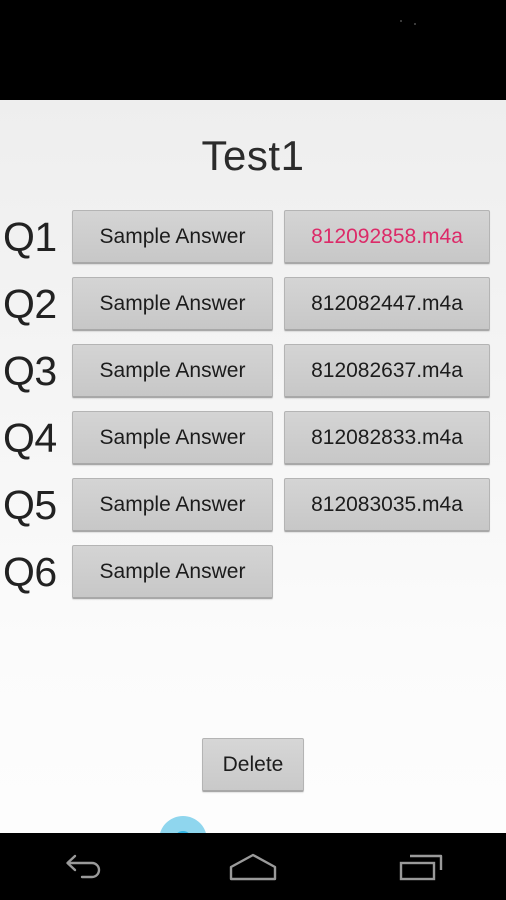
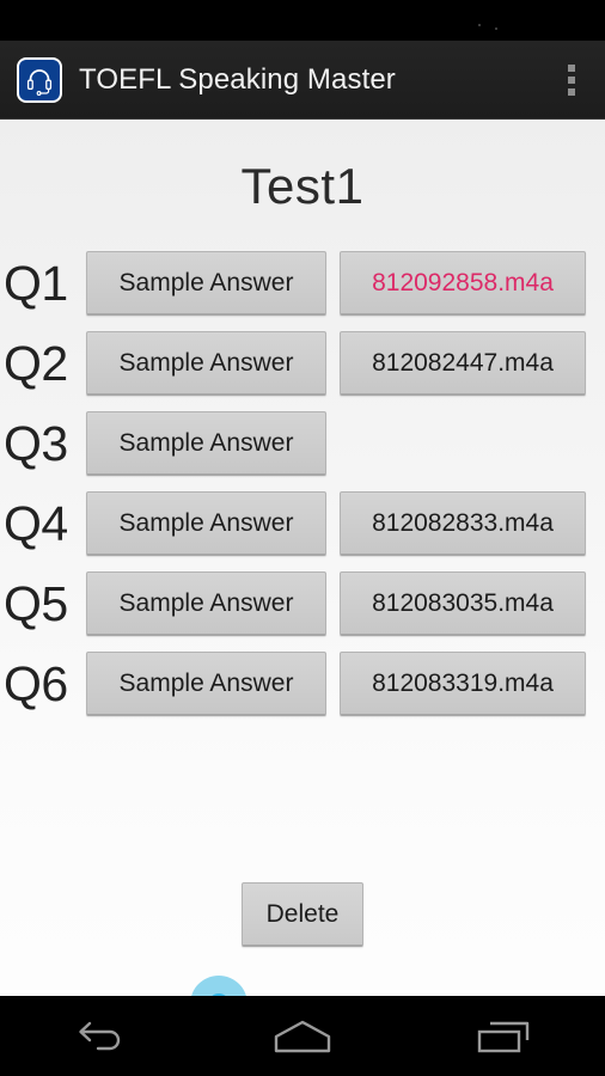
+ TOEFL Speaking Master
  Test1
  Q1
  Sample Answer
  812092858.m4a
  Q2
  Sample Answer
  812082447.m4a
  Q3
  Sample Answer
- 812082637.m4a
  Q4
  Sample Answer
  812082833.m4a
  Q5
  Sample Answer
  812083035.m4a
  Q6
  Sample Answer
+ 812083319.m4a
  Delete
